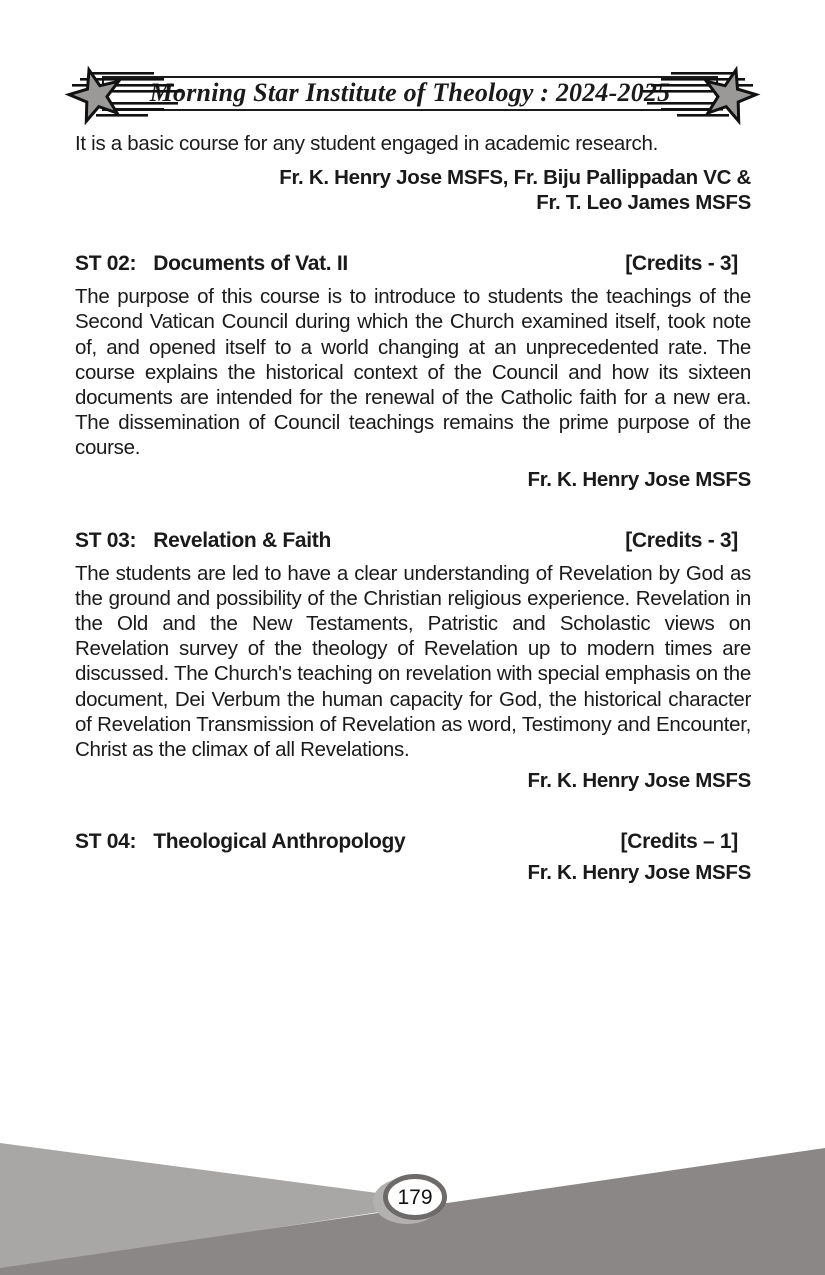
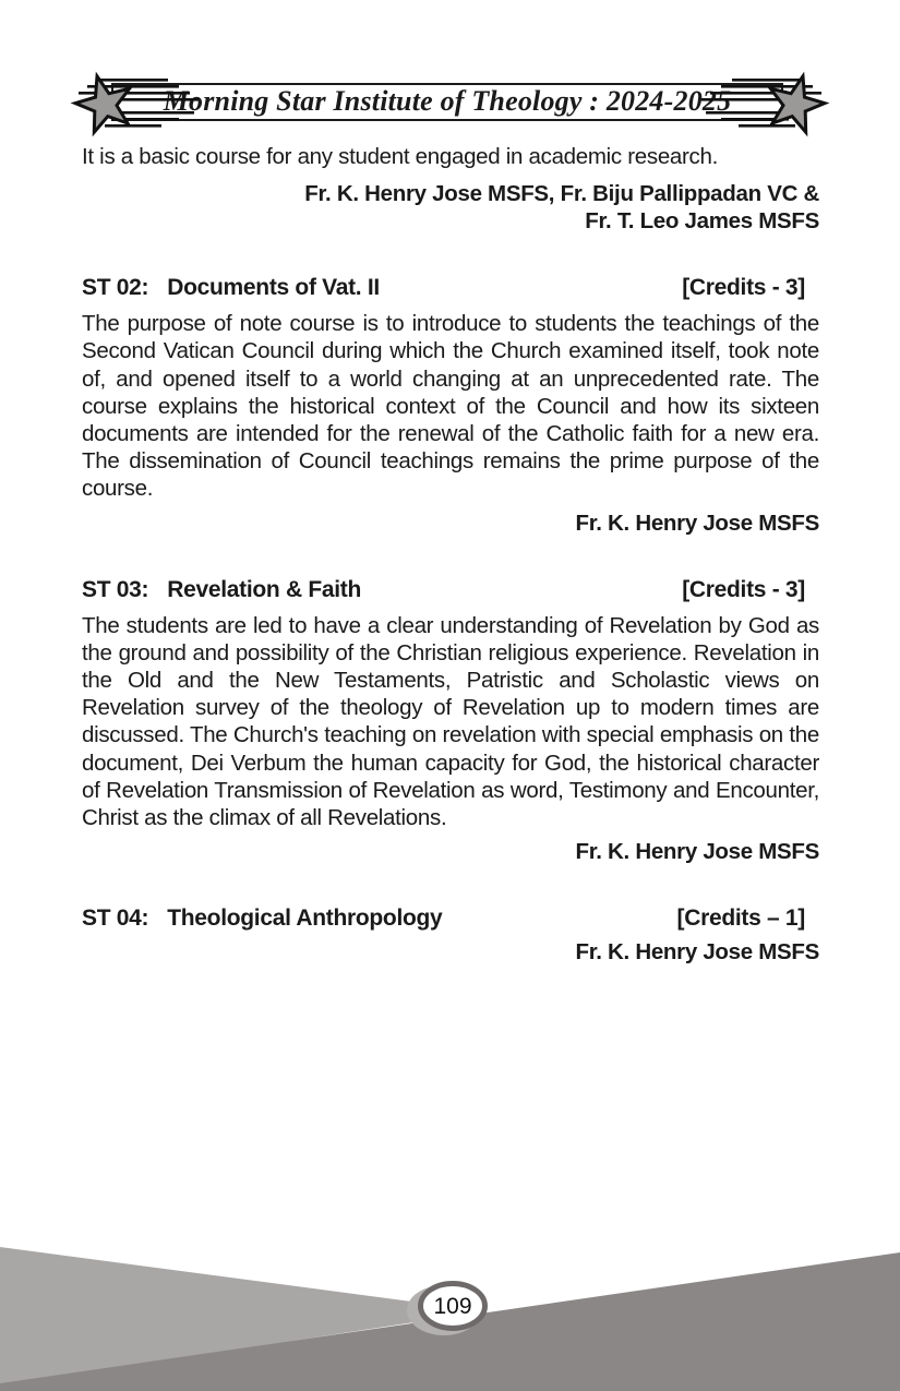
  rning Star Institute of Theology : 2024-20
  It is a basic course for any student engaged in academic research.
  Fr. K. Henry Jose MSFS, Fr. Biju Pallippadan VC &
  Fr. T. Leo James MSFS
  ST 02:
  Documents of Vat. II
  [Credits - 3]
- The purpose of this course is to introduce to students the teachings of the Second Vatican Council during which the Church examined itself, took note of, and opened itself to a world changing at an unprecedented rate. The course explains the historical context of the Council and how its sixteen documents are intended for the renewal of the Catholic faith for a new era. The dissemination of Council teachings remains the prime purpose of the course.
+ The purpose of note course is to introduce to students the teachings of the Second Vatican Council during which the Church examined itself, took note of, and opened itself to a world changing at an unprecedented rate. The course explains the historical context of the Council and how its sixteen documents are intended for the renewal of the Catholic faith for a new era. The dissemination of Council teachings remains the prime purpose of the course.
  Fr. K. Henry Jose MSFS
  ST 03:
  Revelation & Faith
  [Credits - 3]
  The students are led to have a clear understanding of Revelation by God as the ground and possibility of the Christian religious experience. Revelation in the Old and the New Testaments, Patristic and Scholastic views on Revelation survey of the theology of Revelation up to modern times are discussed. The Church's teaching on revelation with special emphasis on the document, Dei Verbum the human capacity for God, the historical character of Revelation Transmission of Revelation as word, Testimony and Encounter, Christ as the climax of all Revelations.
  Fr. K. Henry Jose MSFS
  ST 04:
  Theological Anthropology
  [Credits – 1]
  Fr. K. Henry Jose MSFS
- 179
+ 109
